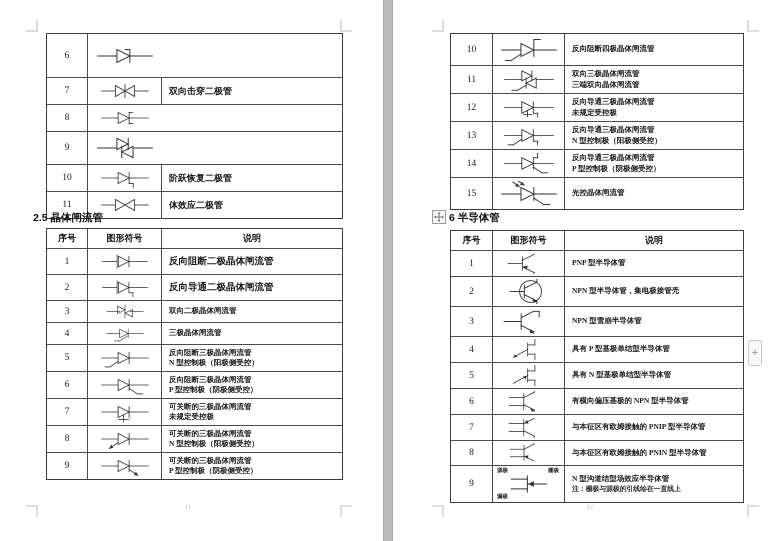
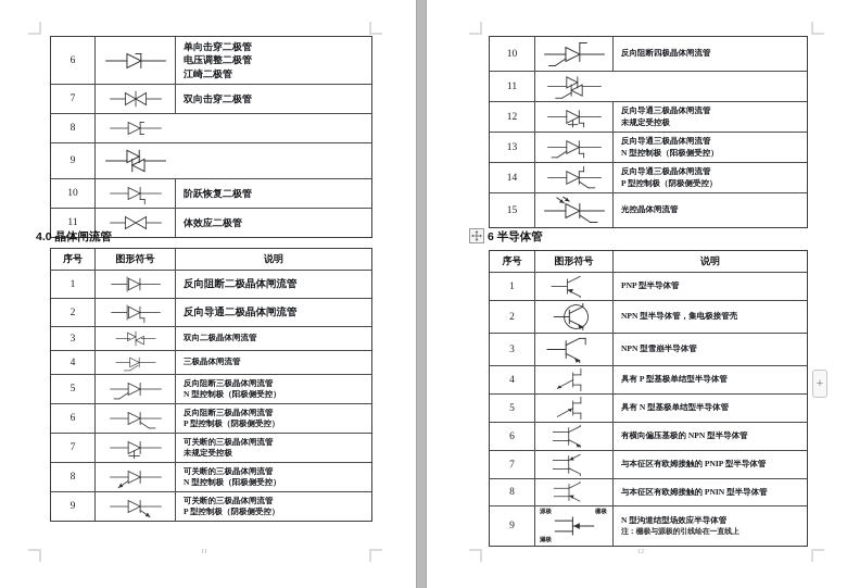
  6
+ 单向击穿二极管
+ 电压调整二极管
+ 江崎二极管
  7
  双向击穿二极管
  8
  9
  10
  阶跃恢复二极管
  11
  体效应二极管
- 2.5 晶体闸流管
+ 4.0 晶体闸流管
  序号
  图形符号
  说明
  1
  反向阻断二极晶体闸流管
  2
  反向导通二极晶体闸流管
  3
  双向二极晶体闸流管
  4
  三极晶体闸流管
  5
  反向阻断三极晶体闸流管
  N 型控制极（阳极侧受控）
  6
  反向阻断三极晶体闸流管
  P 型控制极（阴极侧受控）
  7
  可关断的三极晶体闸流管
  未规定受控极
  8
  可关断的三极晶体闸流管
  N 型控制极（阳极侧受控）
  9
  可关断的三极晶体闸流管
  P 型控制极（阴极侧受控）
  10
  反向阻断四极晶体闸流管
  11
- 双向三极晶体闸流管
- 三端双向晶体闸流管
  12
  反向导通三极晶体闸流管
  未规定受控极
  13
  反向导通三极晶体闸流管
  N 型控制极（阳极侧受控）
  14
  反向导通三极晶体闸流管
  P 型控制极（阴极侧受控）
  15
  光控晶体闸流管
  6 半导体管
  序号
  图形符号
  说明
  1
  PNP 型半导体管
  2
  NPN 型半导体管，集电极接管壳
  3
  NPN 型雪崩半导体管
  4
  具有 P 型基极单结型半导体管
  5
  具有 N 型基极单结型半导体管
  6
  有横向偏压基极的 NPN 型半导体管
  7
  与本征区有欧姆接触的 PNIP 型半导体管
  8
  与本征区有欧姆接触的 PNIN 型半导体管
  9
  N 型沟道结型场效应半导体管
  +
